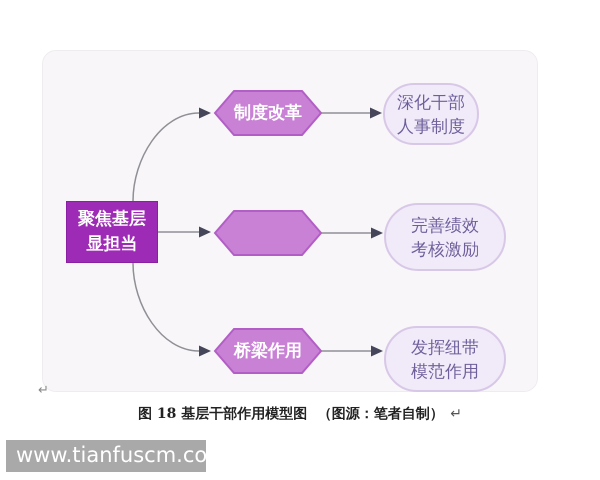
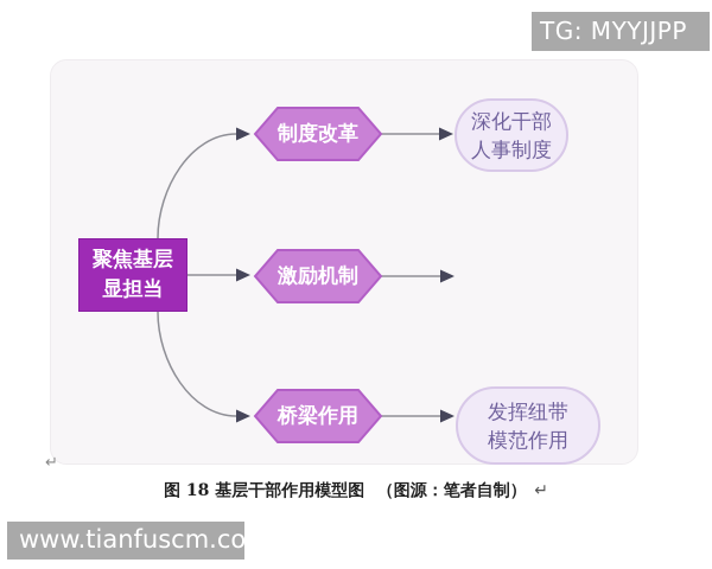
+ TG: MYYJJPP
  聚焦基层
  显担当
  制度改革
+ 激励机制
  桥梁作用
  深化干部
  人事制度
- 完善绩效
- 考核激励
  发挥纽带
  模范作用
  ↵
  图 18 基层干部作用模型图 （图源：笔者自制） ↵
  www.tianfuscm.com
